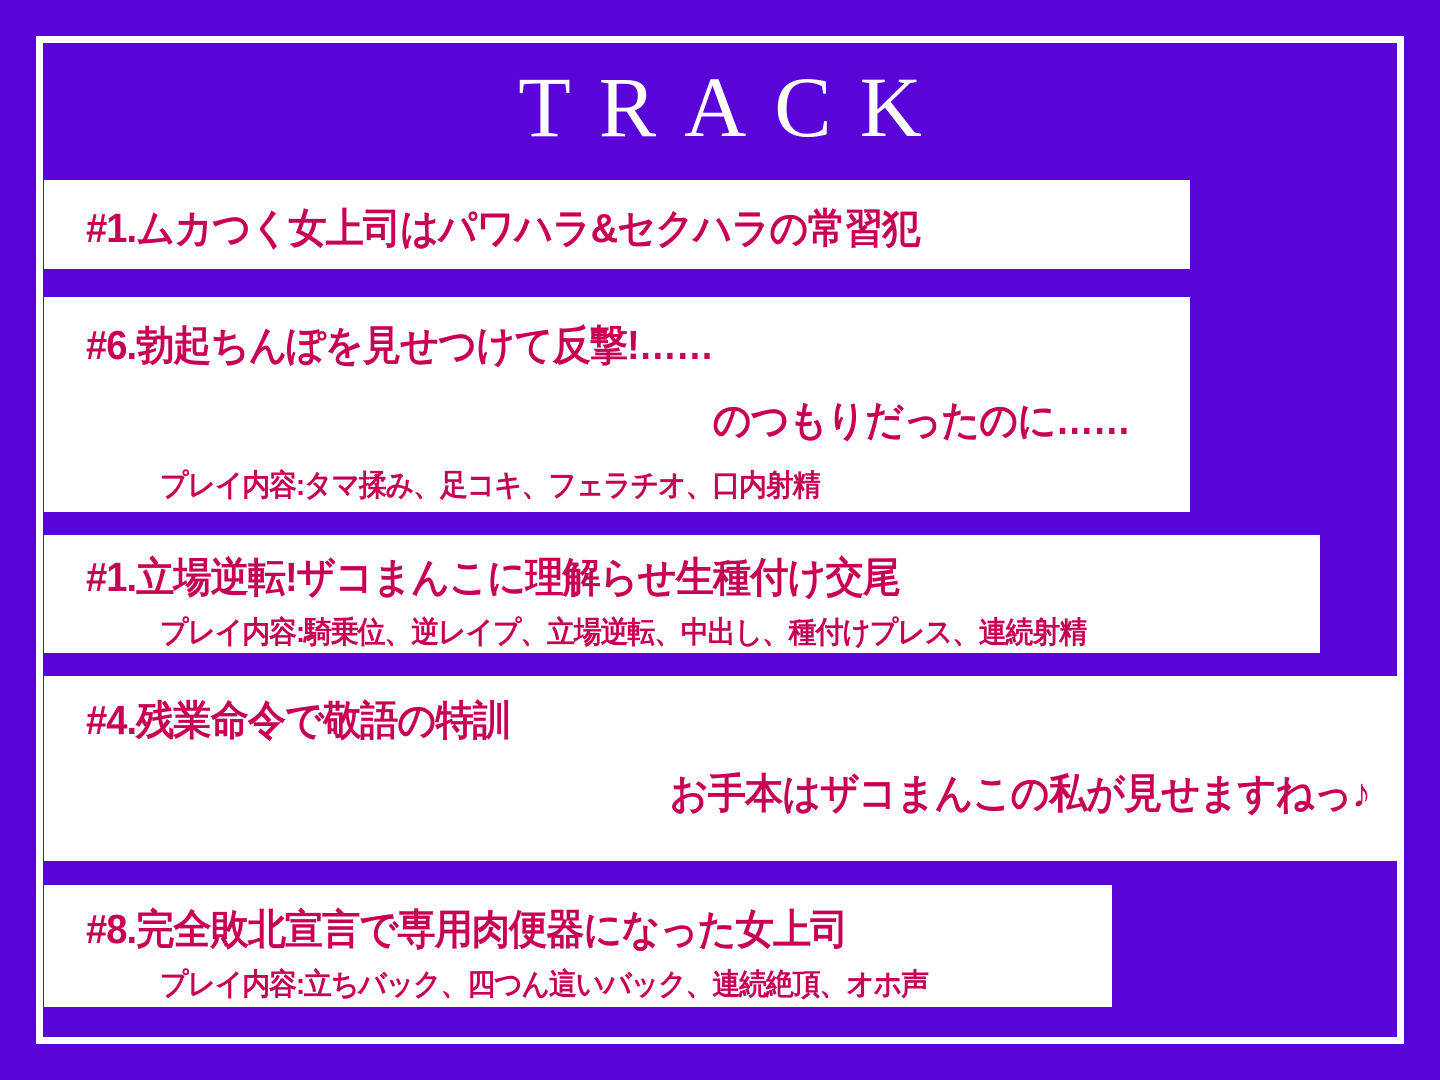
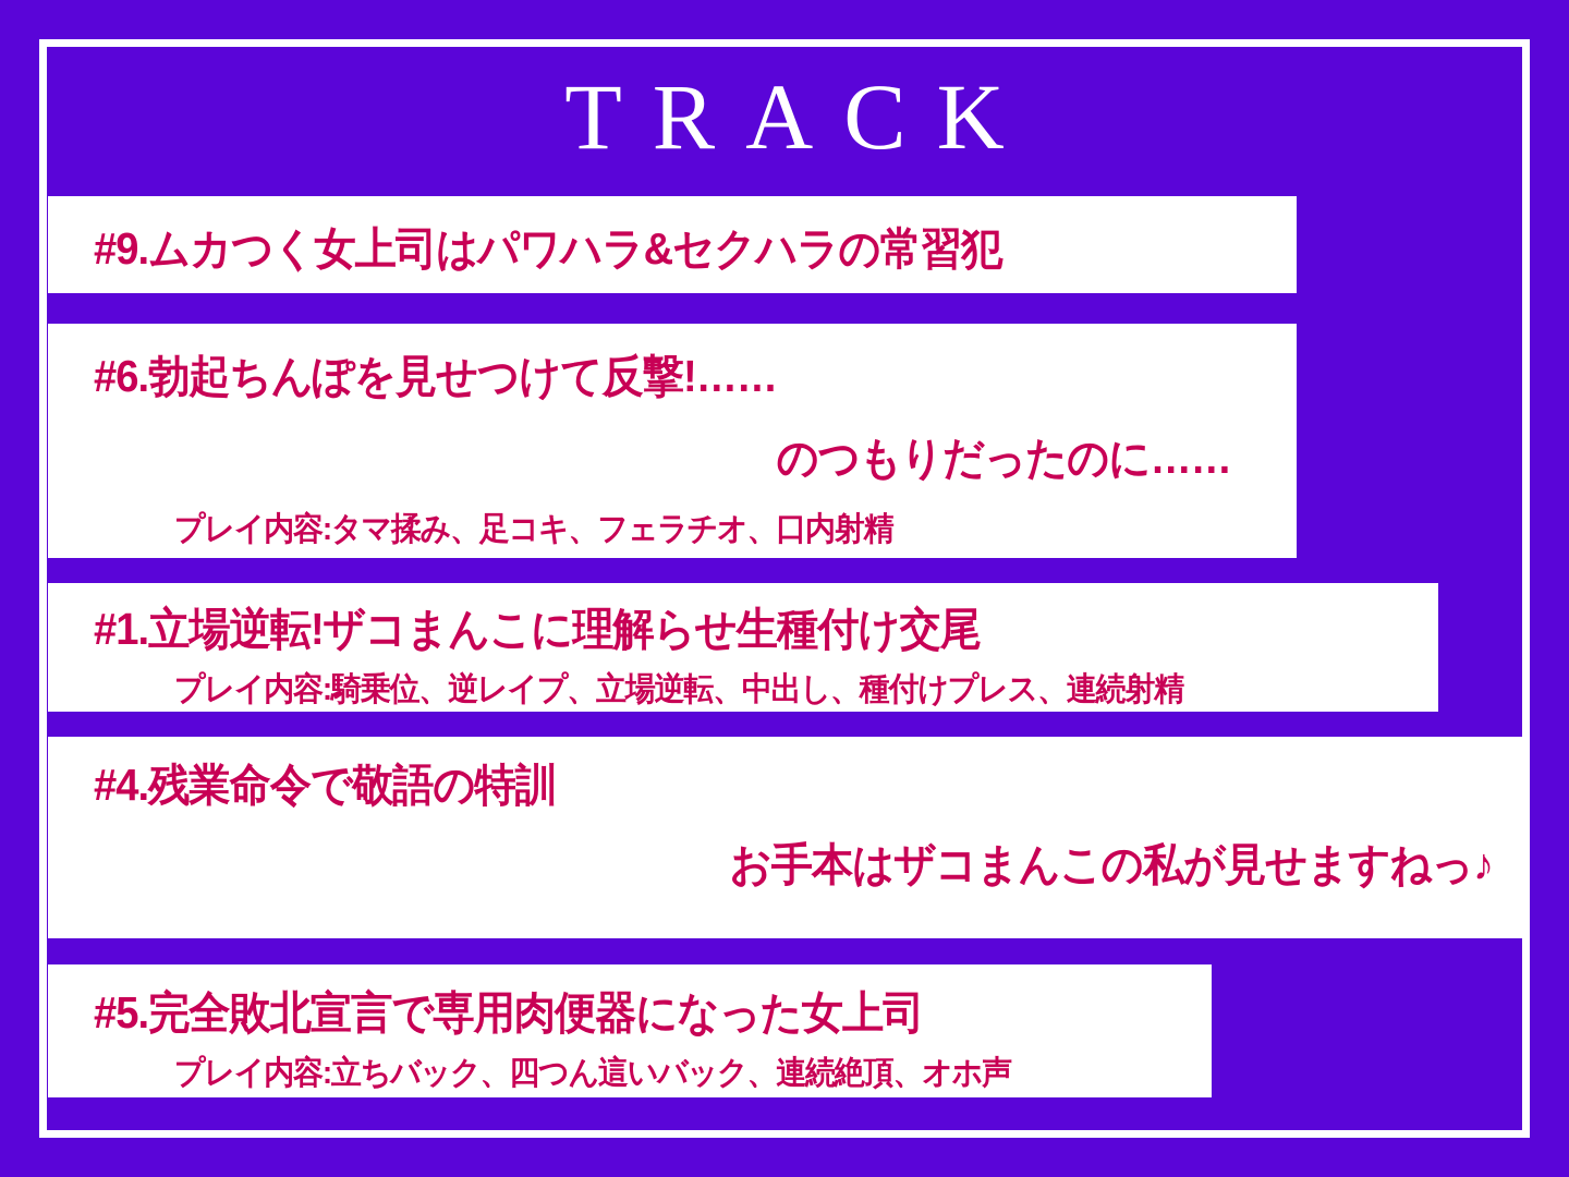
  TRACK
- #1.ムカつく女上司はパワハラ&セクハラの常習犯
+ #9.ムカつく女上司はパワハラ&セクハラの常習犯
  #6.勃起ちんぽを見せつけて反撃!……
  のつもりだったのに……
  プレイ内容:タマ揉み、足コキ、フェラチオ、口内射精
  #1.立場逆転!ザコまんこに理解らせ生種付け交尾
  プレイ内容:騎乗位、逆レイプ、立場逆転、中出し、種付けプレス、連続射精
  #4.残業命令で敬語の特訓
  お手本はザコまんこの私が見せますねっ♪
- #8.完全敗北宣言で専用肉便器になった女上司
+ #5.完全敗北宣言で専用肉便器になった女上司
  プレイ内容:立ちバック、四つん這いバック、連続絶頂、オホ声
